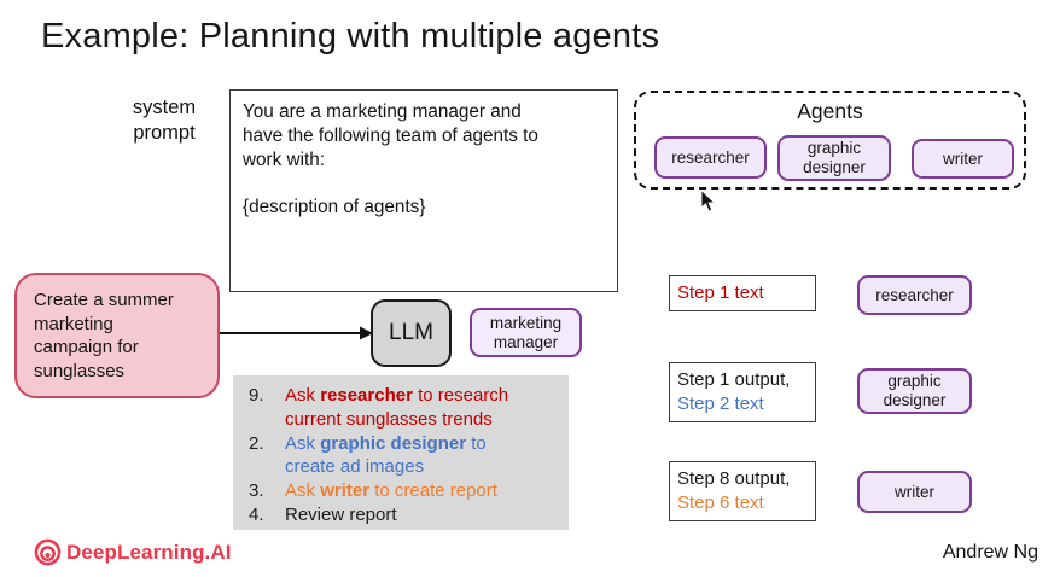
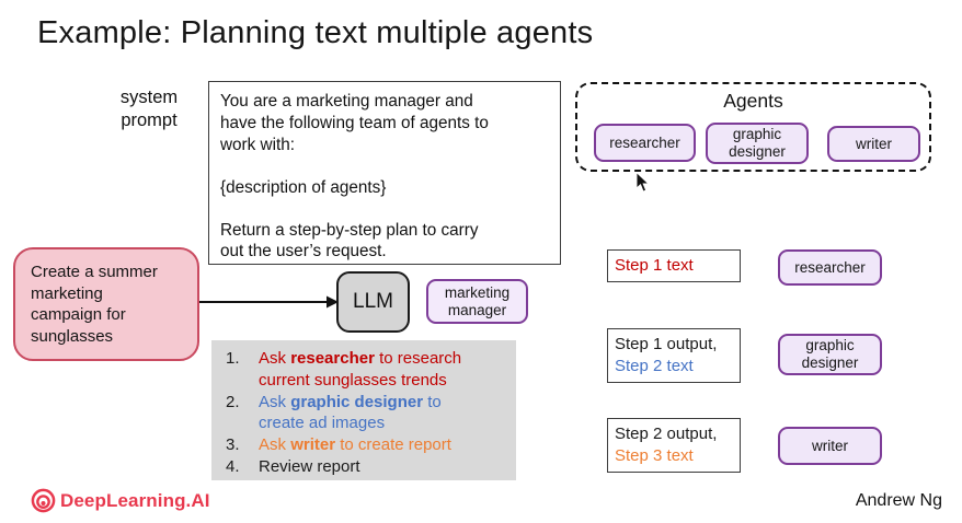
- Example: Planning with multiple agents
+ Example: Planning text multiple agents
  system
  prompt
  You are a marketing manager and
  have the following team of agents to
  work with:
  {description of agents}
+ Return a step-by-step plan to carry
+ out the user’s request.
  Agents
  researcher
  graphic
  designer
  writer
  Create a summer
  marketing
  campaign for
  sunglasses
  LLM
  marketing
  manager
- 9.
+ 1.
  Ask researcher to research
  current sunglasses trends
  2.
  Ask graphic designer to
  create ad images
  3.
  Ask writer to create report
  4.
  Review report
  Step 1 text
  researcher
  Step 1 output,
  Step 2 text
  graphic
  designer
- Step 8 output,
+ Step 2 output,
- Step 6 text
+ Step 3 text
  writer
  DeepLearning.AI
  Andrew Ng
